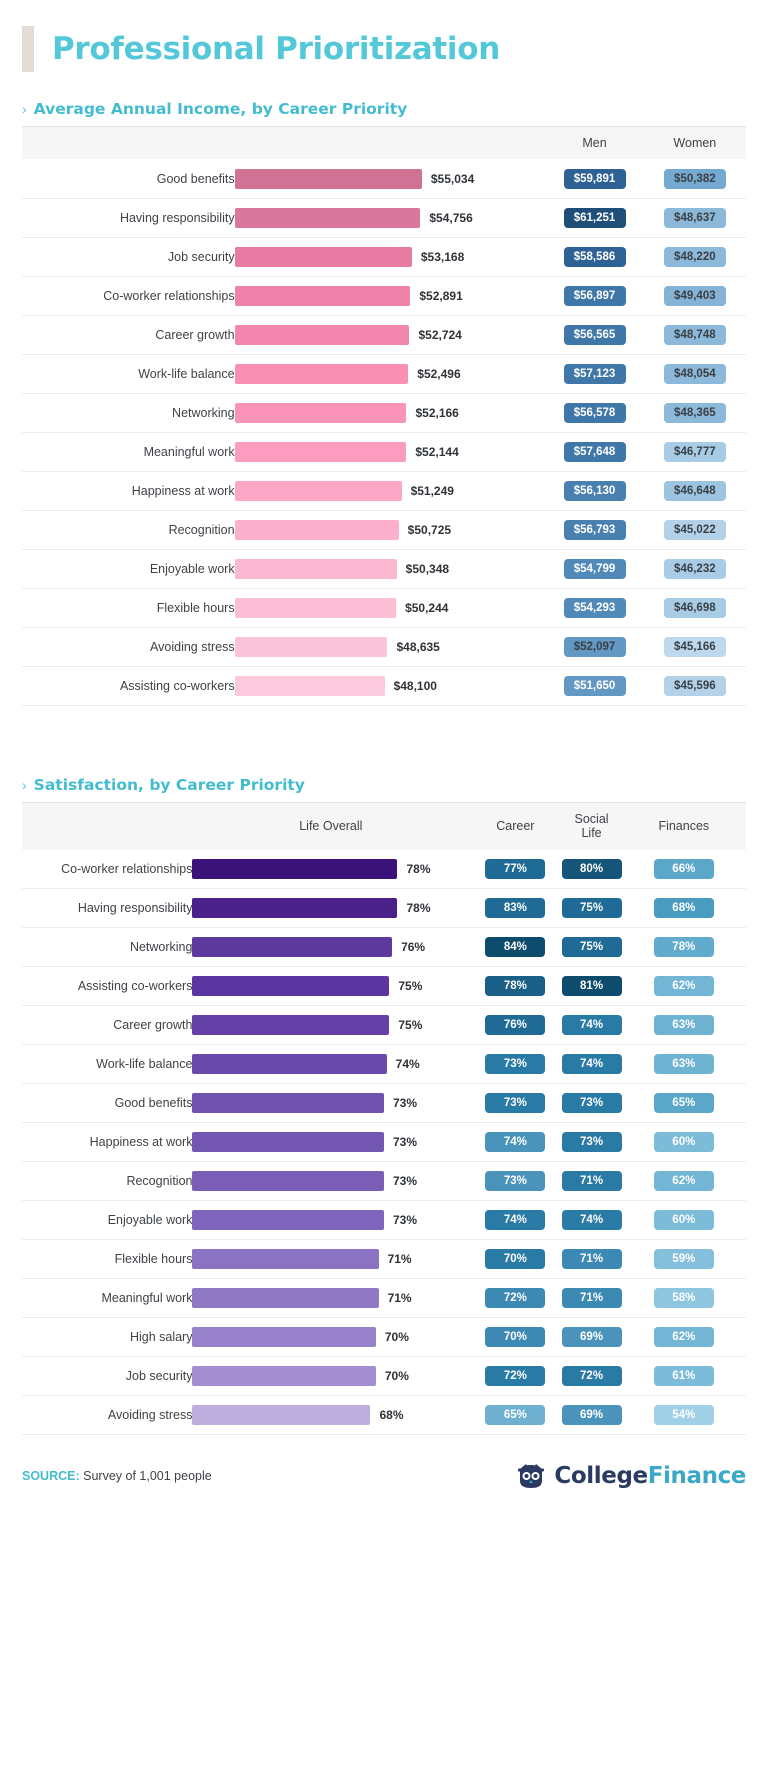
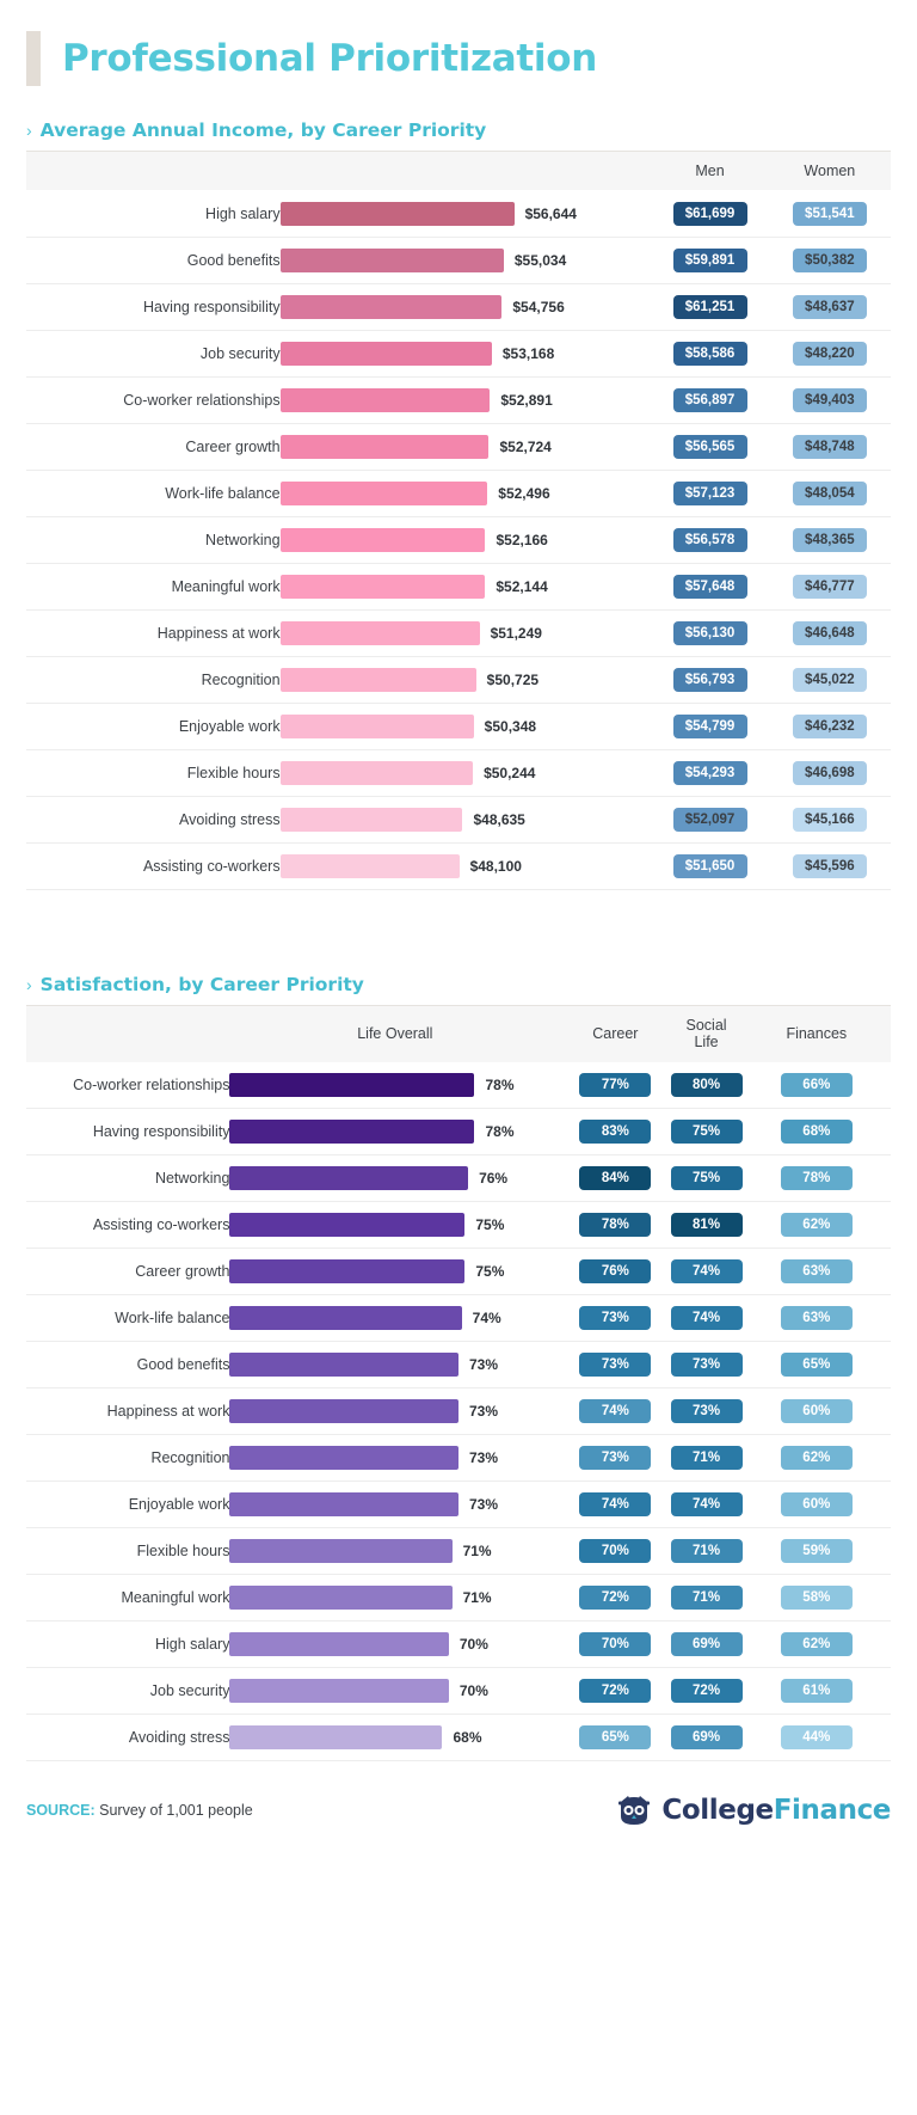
  Professional Prioritization
  ›
  Average Annual Income, by Career Priority
  		Men	Women
+ High salary	$56,644	$61,699	$51,541
  Good benefits	$55,034	$59,891	$50,382
  Having responsibility	$54,756	$61,251	$48,637
  Job security	$53,168	$58,586	$48,220
  Co-worker relationships	$52,891	$56,897	$49,403
  Career growth	$52,724	$56,565	$48,748
  Work-life balance	$52,496	$57,123	$48,054
  Networking	$52,166	$56,578	$48,365
  Meaningful work	$52,144	$57,648	$46,777
  Happiness at work	$51,249	$56,130	$46,648
  Recognition	$50,725	$56,793	$45,022
  Enjoyable work	$50,348	$54,799	$46,232
  Flexible hours	$50,244	$54,293	$46,698
  Avoiding stress	$48,635	$52,097	$45,166
  Assisting co-workers	$48,100	$51,650	$45,596
  ›
  Satisfaction, by Career Priority
  	Life Overall	Career	Social Life	Finances
  Co-worker relationships	78%	77%	80%	66%
  Having responsibility	78%	83%	75%	68%
  Networking	76%	84%	75%	78%
  Assisting co-workers	75%	78%	81%	62%
  Career growth	75%	76%	74%	63%
  Work-life balance	74%	73%	74%	63%
  Good benefits	73%	73%	73%	65%
  Happiness at work	73%	74%	73%	60%
  Recognition	73%	73%	71%	62%
  Enjoyable work	73%	74%	74%	60%
  Flexible hours	71%	70%	71%	59%
  Meaningful work	71%	72%	71%	58%
  High salary	70%	70%	69%	62%
  Job security	70%	72%	72%	61%
- Avoiding stress	68%	65%	69%	54%
+ Avoiding stress	68%	65%	69%	44%
  SOURCE: Survey of 1,001 people
  CollegeFinance
